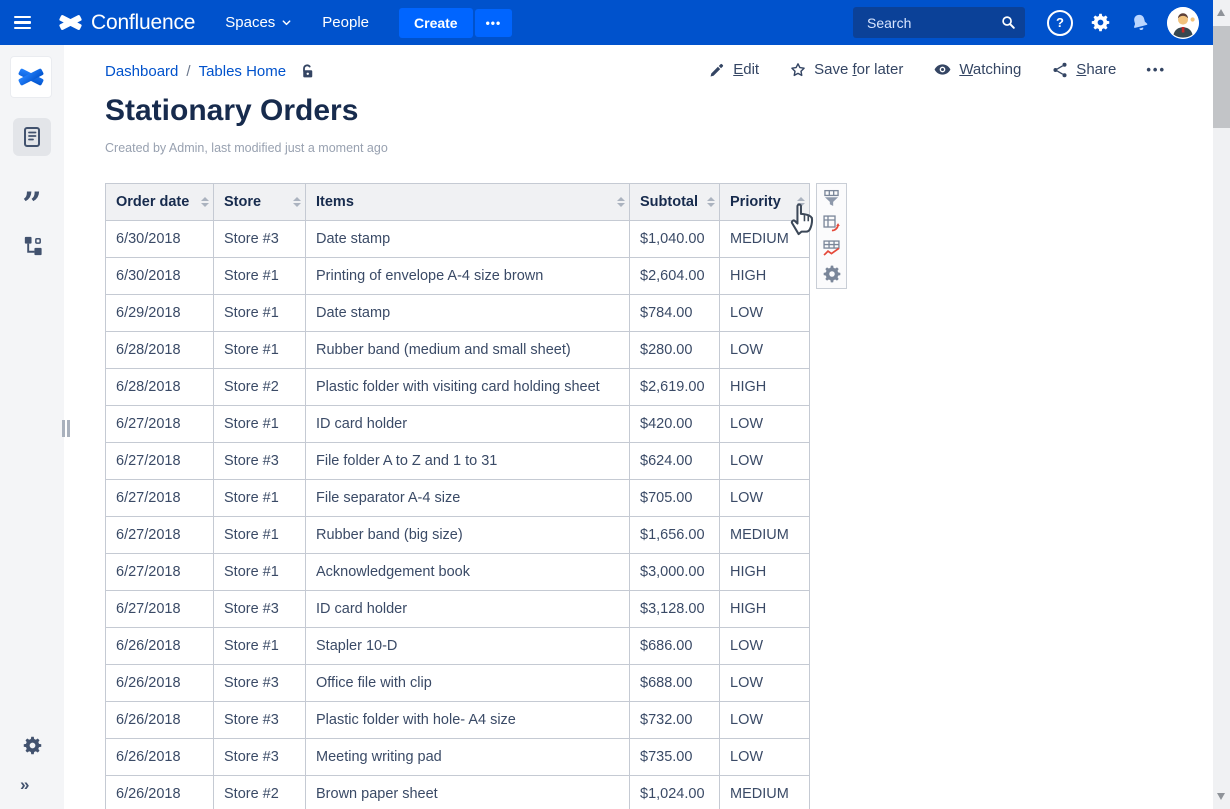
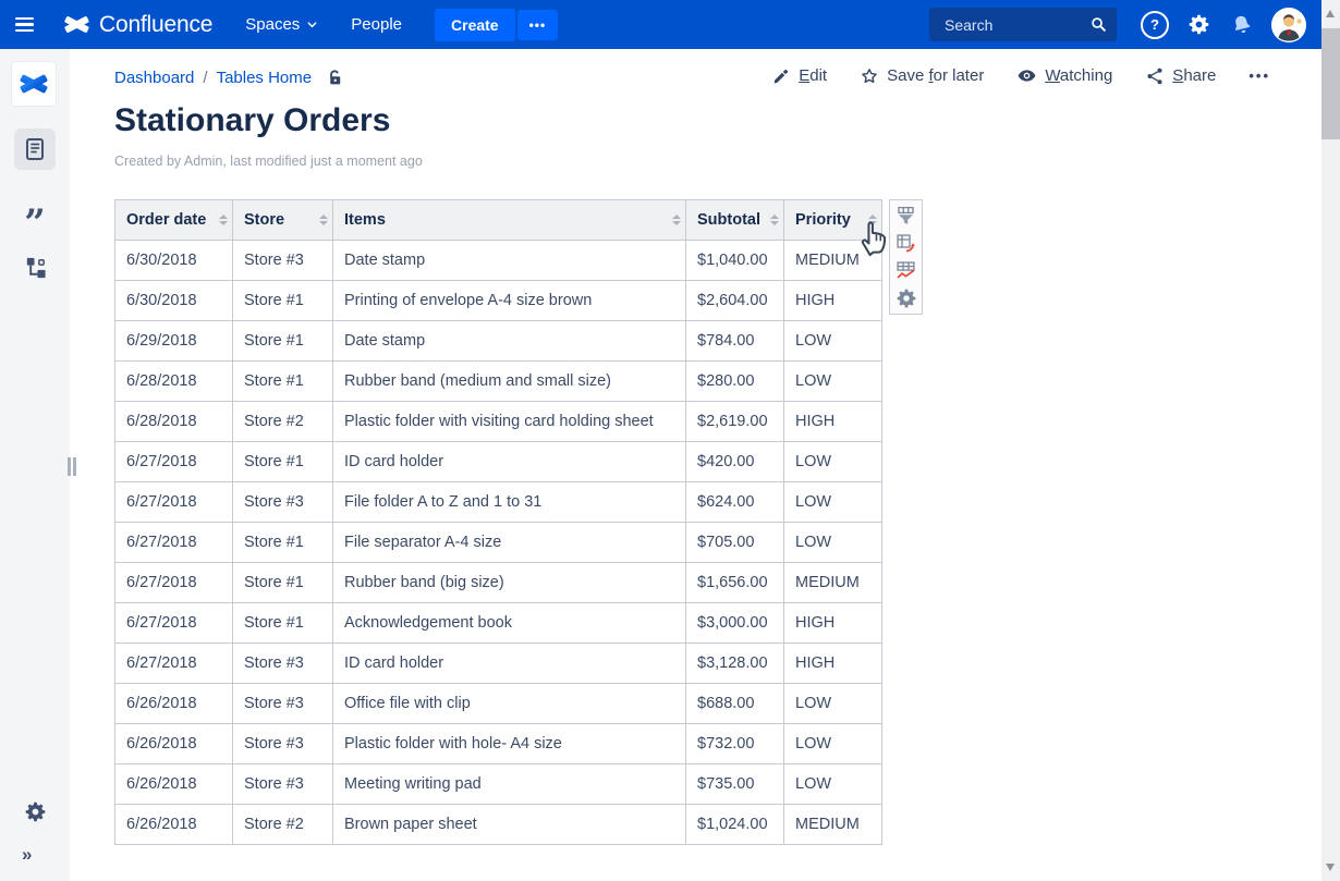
  Confluence
  Spaces
  People
  Create
  •••
  Search
  ?
  ”
  »
  Dashboard
  /
  Tables Home
  Edit
  Save for later
  Watching
  Share
  •••
  Stationary Orders
  Created by Admin, last modified just a moment ago
  Order date	Store	Items	Subtotal	Priority
  6/30/2018	Store #3	Date stamp	$1,040.00	MEDIUM
  6/30/2018	Store #1	Printing of envelope A-4 size brown	$2,604.00	HIGH
  6/29/2018	Store #1	Date stamp	$784.00	LOW
- 6/28/2018	Store #1	Rubber band (medium and small sheet)	$280.00	LOW
+ 6/28/2018	Store #1	Rubber band (medium and small size)	$280.00	LOW
  6/28/2018	Store #2	Plastic folder with visiting card holding sheet	$2,619.00	HIGH
  6/27/2018	Store #1	ID card holder	$420.00	LOW
  6/27/2018	Store #3	File folder A to Z and 1 to 31	$624.00	LOW
  6/27/2018	Store #1	File separator A-4 size	$705.00	LOW
  6/27/2018	Store #1	Rubber band (big size)	$1,656.00	MEDIUM
  6/27/2018	Store #1	Acknowledgement book	$3,000.00	HIGH
  6/27/2018	Store #3	ID card holder	$3,128.00	HIGH
- 6/26/2018	Store #1	Stapler 10-D	$686.00	LOW
  6/26/2018	Store #3	Office file with clip	$688.00	LOW
  6/26/2018	Store #3	Plastic folder with hole- A4 size	$732.00	LOW
  6/26/2018	Store #3	Meeting writing pad	$735.00	LOW
  6/26/2018	Store #2	Brown paper sheet	$1,024.00	MEDIUM
